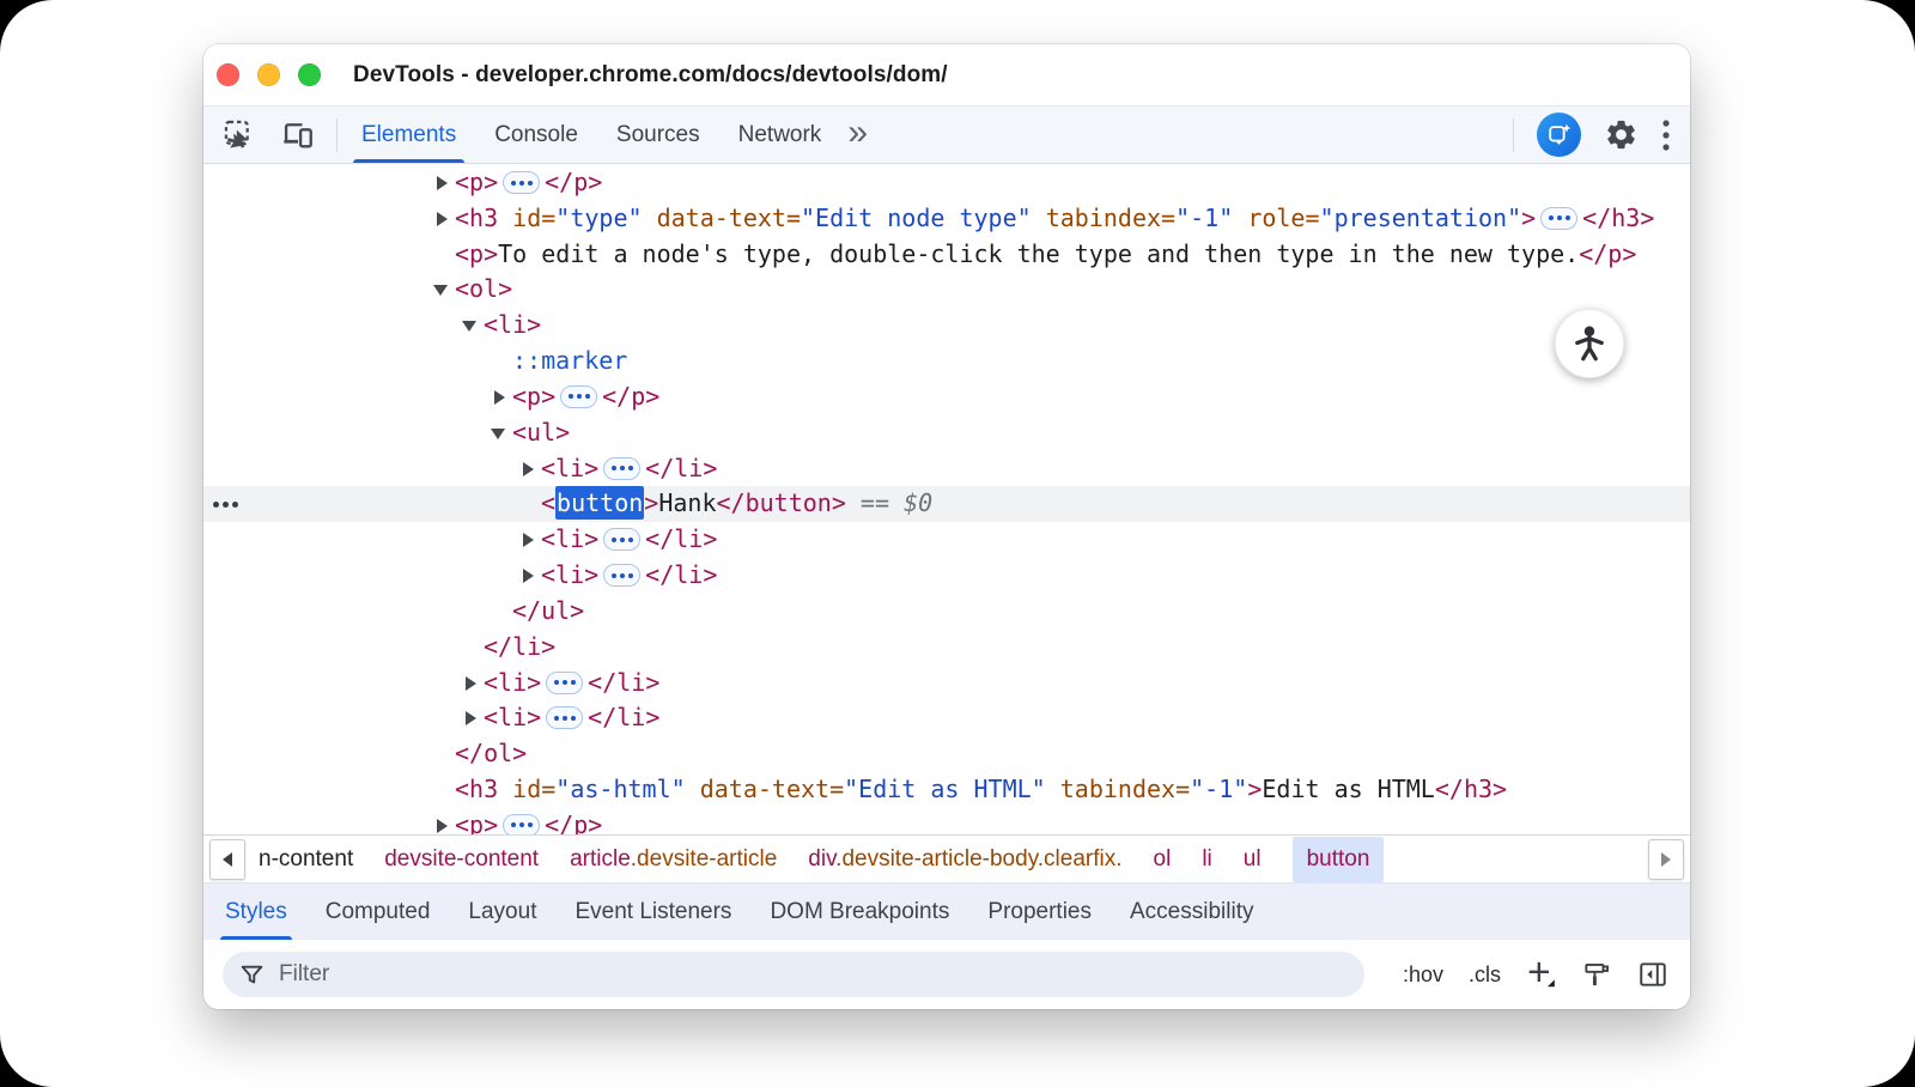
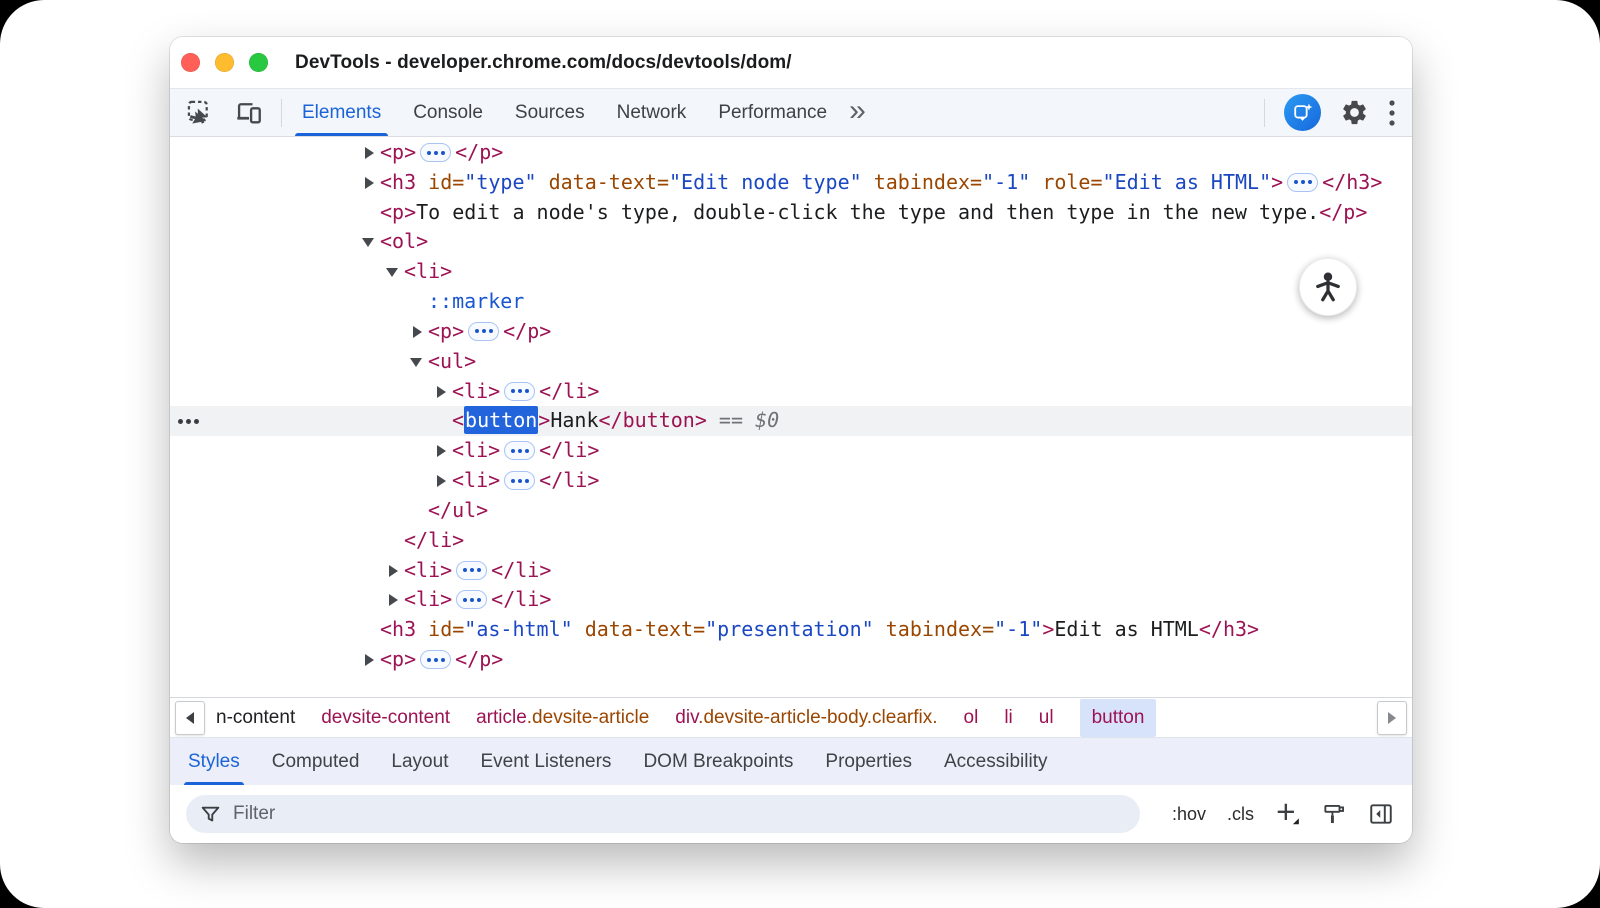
  DevTools - developer.chrome.com/docs/devtools/dom/
  Elements
  Console
  Sources
  Network
+ Performance
  »
  <p> </p>
- <h3 id="type" data-text="Edit node type" tabindex="-1" role="presentation"> </h3>
+ <h3 id="type" data-text="Edit node type" tabindex="-1" role="Edit as HTML"> </h3>
  <p>To edit a node's type, double-click the type and then type in the new type.</p>
  <ol>
  <li>
  ::marker
  <p> </p>
  <ul>
  <li> </li>
  <button>Hank</button> == $0
  <li> </li>
  <li> </li>
  </ul>
  </li>
  <li> </li>
  <li> </li>
- </ol>
- <h3 id="as-html" data-text="Edit as HTML" tabindex="-1">Edit as HTML</h3>
+ <h3 id="as-html" data-text="presentation" tabindex="-1">Edit as HTML</h3>
  <p> </p>
  n-content
  devsite-content
  article.devsite-article
  div.devsite-article-body.clearfix.
  ol
  li
  ul
  button
  Styles
  Computed
  Layout
  Event Listeners
  DOM Breakpoints
  Properties
  Accessibility
  Filter
  :hov
  .cls
